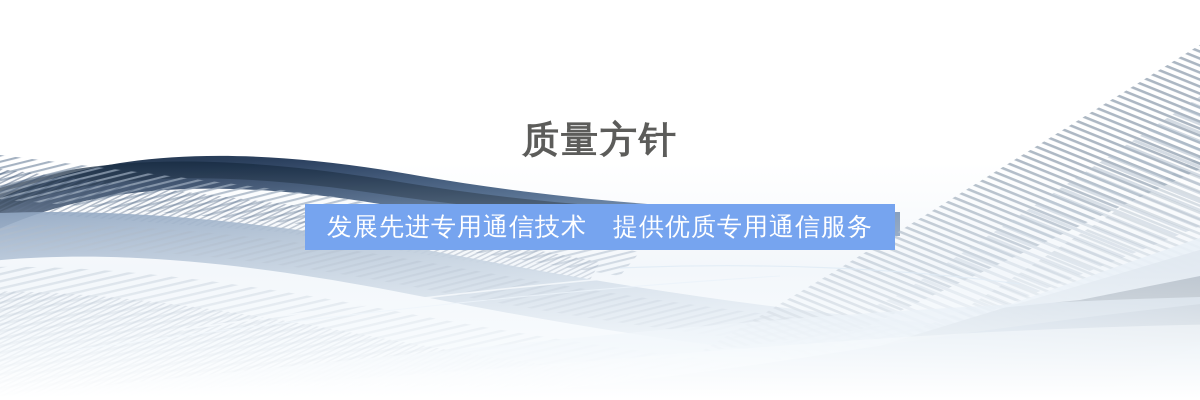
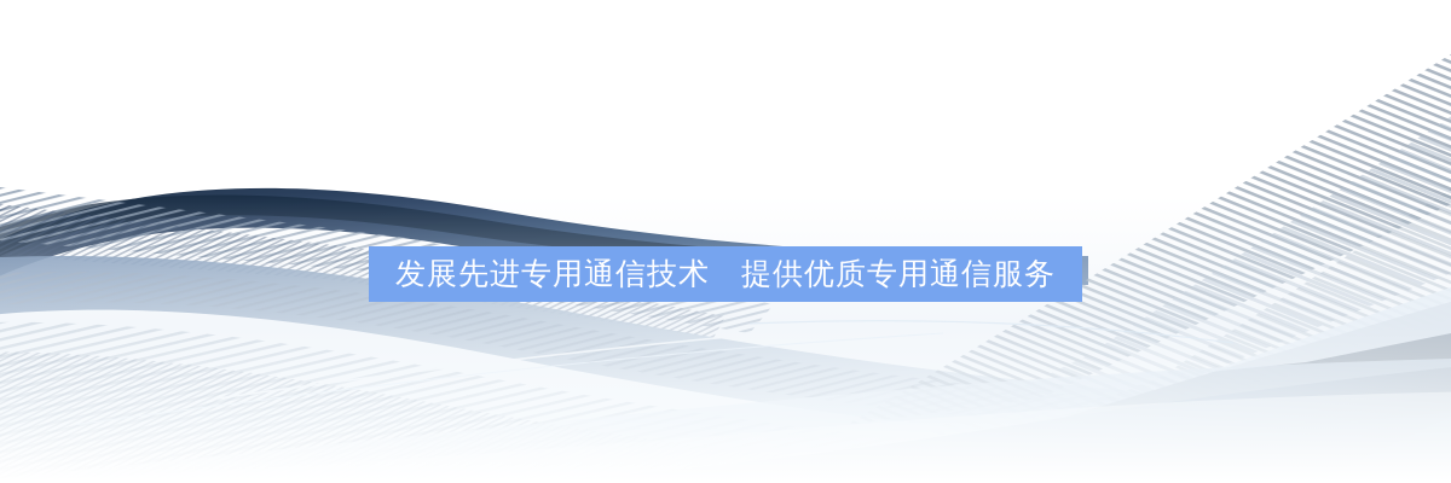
- 质量方针
  发展先进专用通信技术 提供优质专用通信服务
